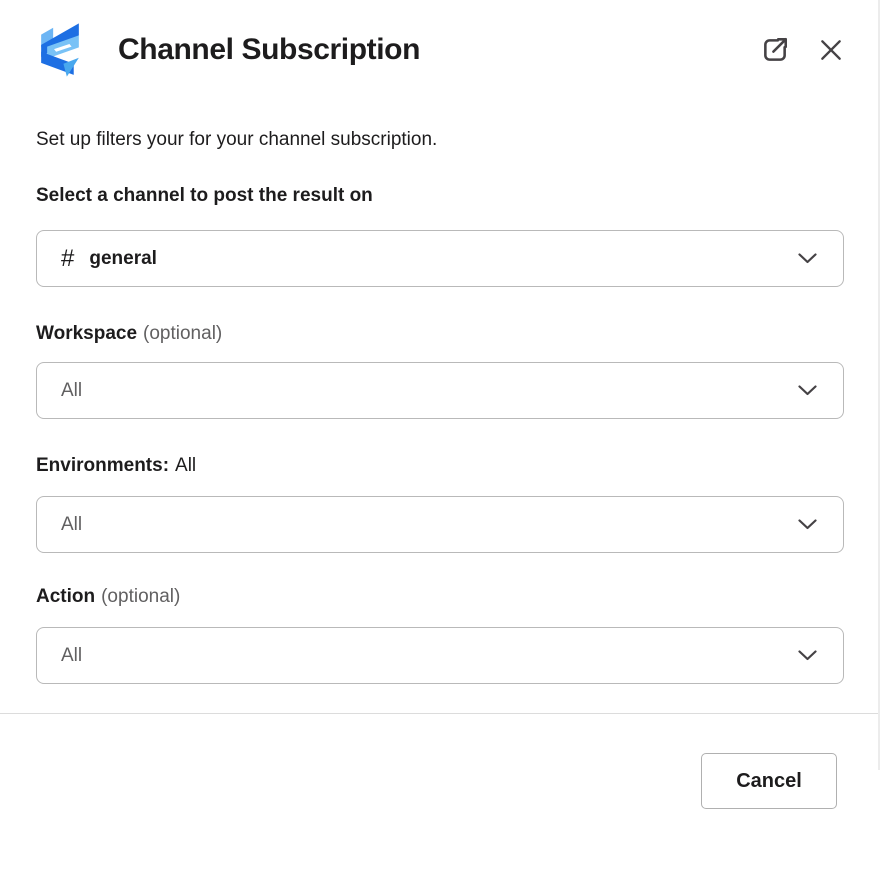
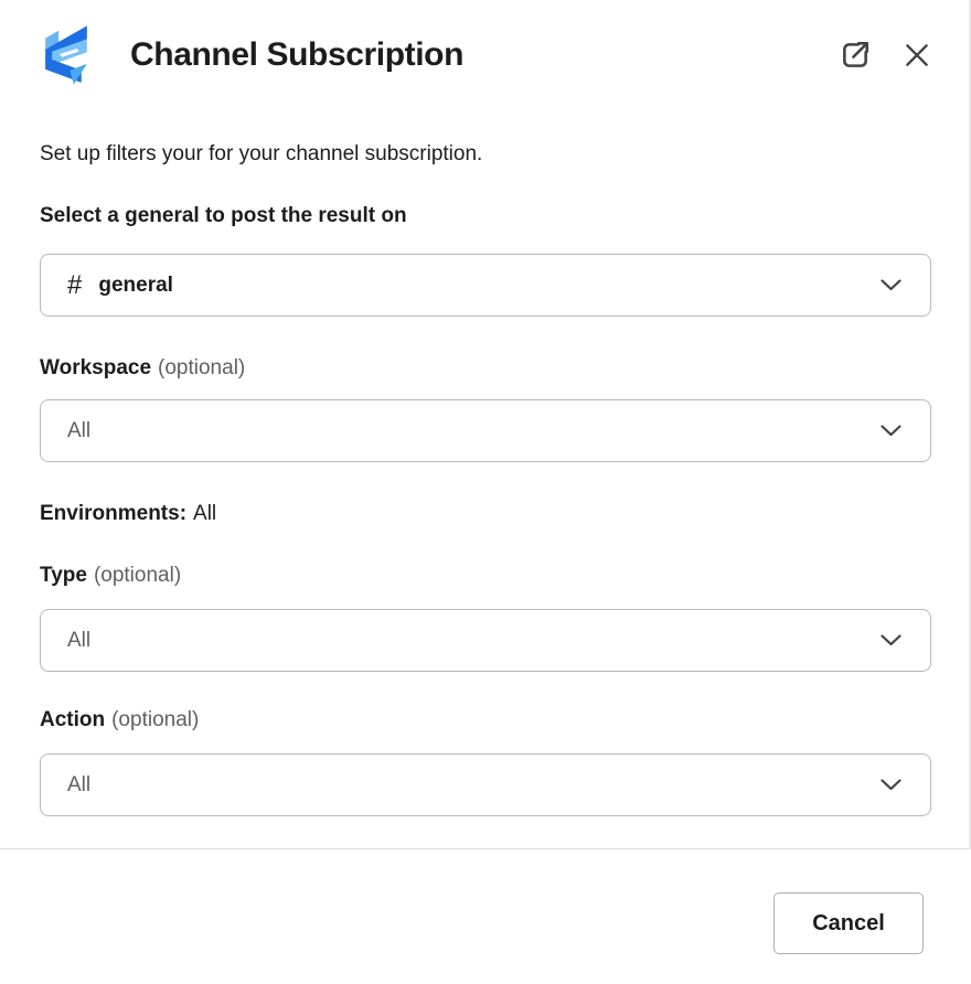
  Channel Subscription
  Set up filters your for your channel subscription.
- Select a channel to post the result on
+ Select a general to post the result on
  #
  general
  Workspace (optional)
  All
  Environments: All
+ Type (optional)
  All
  Action (optional)
  All
  Cancel
